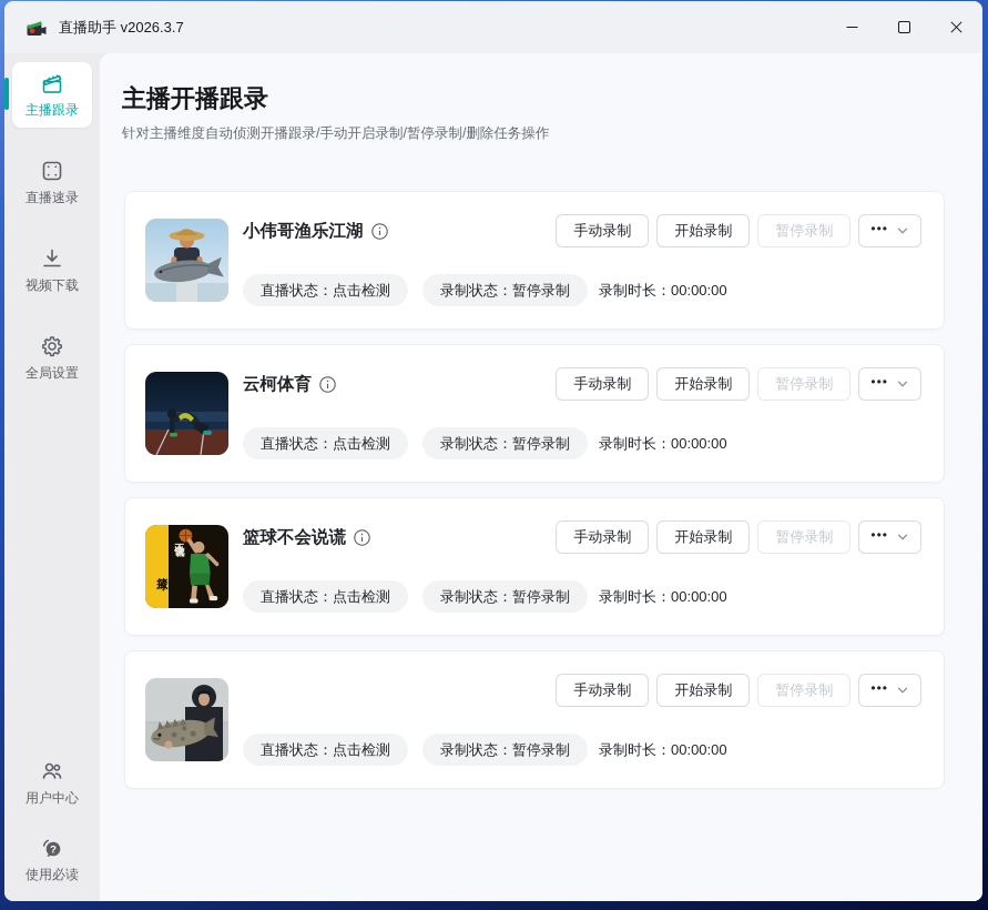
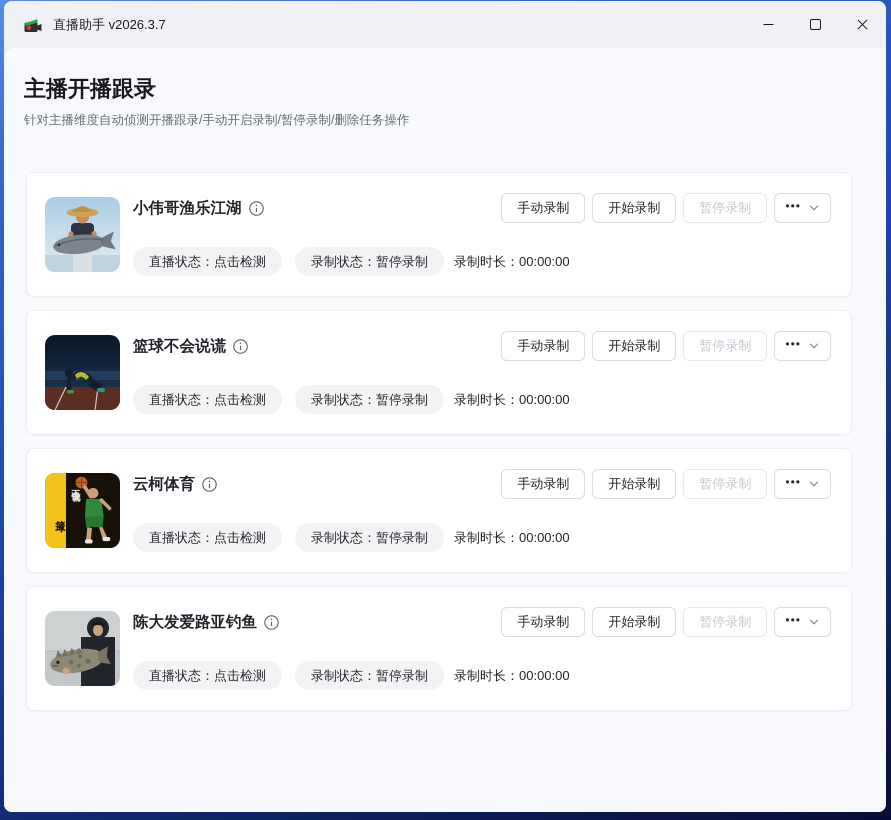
  直播助手 v2026.3.7
- 主播跟录
- 直播速录
- 视频下载
- 全局设置
- 用户中心
- ?
- 使用必读
  主播开播跟录
  针对主播维度自动侦测开播跟录/手动开启录制/暂停录制/删除任务操作
  小伟哥渔乐江湖
  手动录制
  开始录制
  暂停录制
  •••
  直播状态：点击检测
  录制状态：暂停录制
  录制时长：
  00:00:00
- 云柯体育
+ 篮球不会说谎
  手动录制
  开始录制
  暂停录制
  •••
  直播状态：点击检测
  录制状态：暂停录制
  录制时长：
  00:00:00
- 篮球不会说谎
+ 云柯体育
  手动录制
  开始录制
  暂停录制
  •••
  直播状态：点击检测
  录制状态：暂停录制
  录制时长：
  00:00:00
+ 陈大发爱路亚钓鱼
  手动录制
  开始录制
  暂停录制
  •••
  直播状态：点击检测
  录制状态：暂停录制
  录制时长：
  00:00:00
